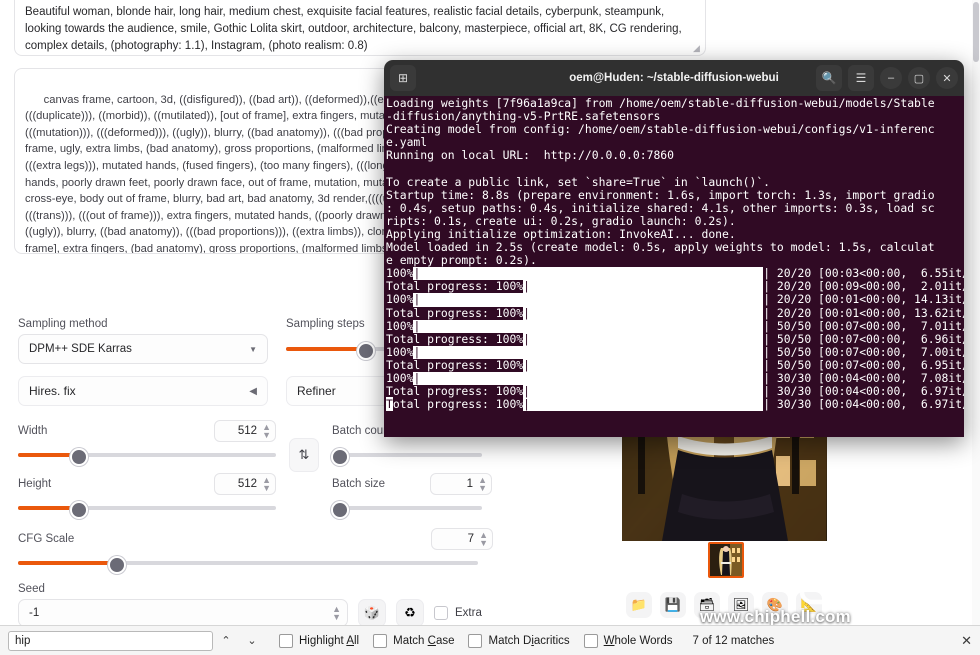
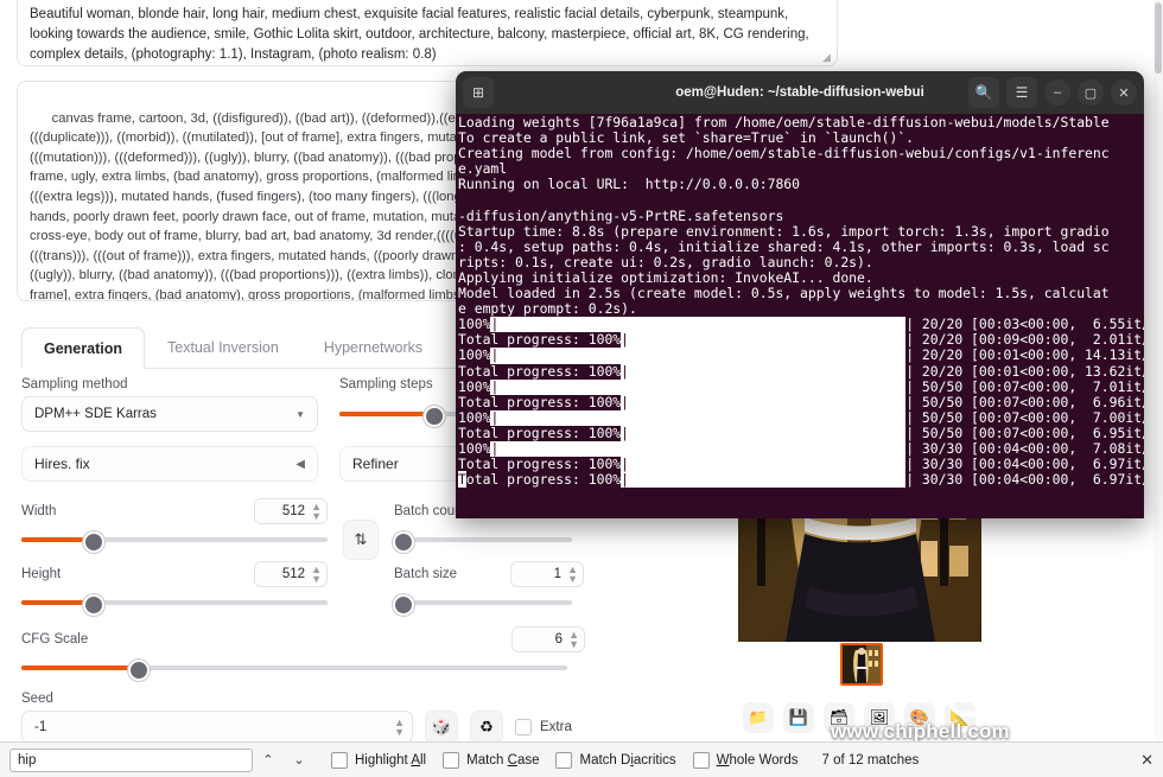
  Beautiful woman, blonde hair, long hair, medium chest, exquisite facial features, realistic facial details, cyberpunk, steampunk, looking towards the audience, smile, Gothic Lolita skirt, outdoor, architecture, balcony, masterpiece, official art, 8K, CG rendering, complex details, (photography: 1.1), Instagram, (photo realism: 0.8)
  ◢
+ Generation
+ Textual Inversion
+ Hypernetworks
  Sampling method
  DPM++ SDE Karras
  ▼
  Sampling steps
  Hires. fix
  ◀
  Refiner
  Width
  512
  ▲
  ▼
  Height
  512
  ▲
  ▼
  ⇅
  Batch cou
  Batch size
  1
  ▲
  ▼
  CFG Scale
- 7
+ 6
  ▲
  ▼
  Seed
  -1
  ▲
  ▼
  🎲
  ♻
  Extra
  📁
  💾
  🗃
  🖼
  🎨
  📐
  ⊞
  oem@Huden: ~/stable-diffusion-webui
  🔍
  ☰
  –
  ▢
  ✕
  Loading weights [7f96a1a9ca] from /home/oem/stable-diffusion-webui/models/Stable
- -diffusion/anything-v5-PrtRE.safetensors
+ To create a public link, set `share=True` in `launch()`.
  Creating model from config: /home/oem/stable-diffusion-webui/configs/v1-inferenc
  e.yaml
  Running on local URL: http://0.0.0.0:7860
- To create a public link, set `share=True` in `launch()`.
+ -diffusion/anything-v5-PrtRE.safetensors
  Startup time: 8.8s (prepare environment: 1.6s, import torch: 1.3s, import gradio
  : 0.4s, setup paths: 0.4s, initialize shared: 4.1s, other imports: 0.3s, load sc
  ripts: 0.1s, create ui: 0.2s, gradio launch: 0.2s).
  Applying initialize optimization: InvokeAI... done.
  Model loaded in 2.5s (create model: 0.5s, apply weights to model: 1.5s, calculat
  e empty prompt: 0.2s).
  100%| | 20/20 [00:03<00:00, 6.55it
  Total progress: 100%| | 20/20 [00:09<00:00, 2.01it
  100%| | 20/20 [00:01<00:00, 14.13it
  Total progress: 100%| | 20/20 [00:01<00:00, 13.62it
  100%| | 50/50 [00:07<00:00, 7.01it
  Total progress: 100%| | 50/50 [00:07<00:00, 6.96it
  100%| | 50/50 [00:07<00:00, 7.00it
  Total progress: 100%| | 50/50 [00:07<00:00, 6.95it
  100%| | 30/30 [00:04<00:00, 7.08it
  Total progress: 100%| | 30/30 [00:04<00:00, 6.97it
  Total progress: 100%| | 30/30 [00:04<00:00, 6.97it
  www.chiphell.com
  hip
  ⌃
  ⌄
  Highlight All
  Match Case
  Match Diacritics
  Whole Words
  7 of 12 matches
  ✕
